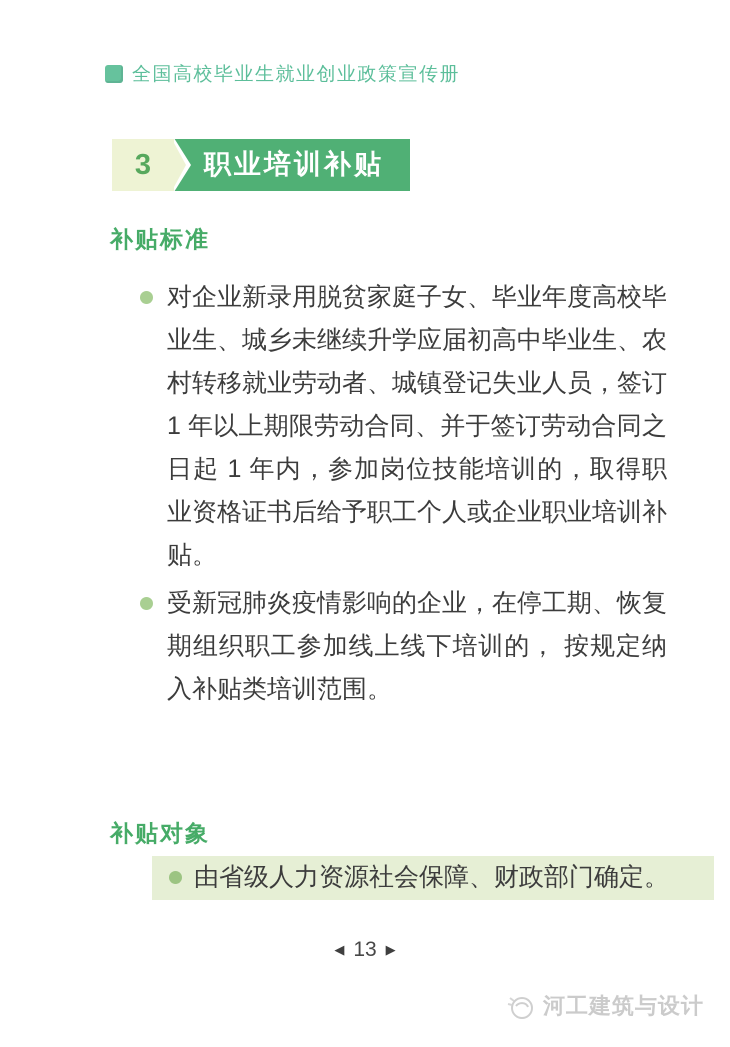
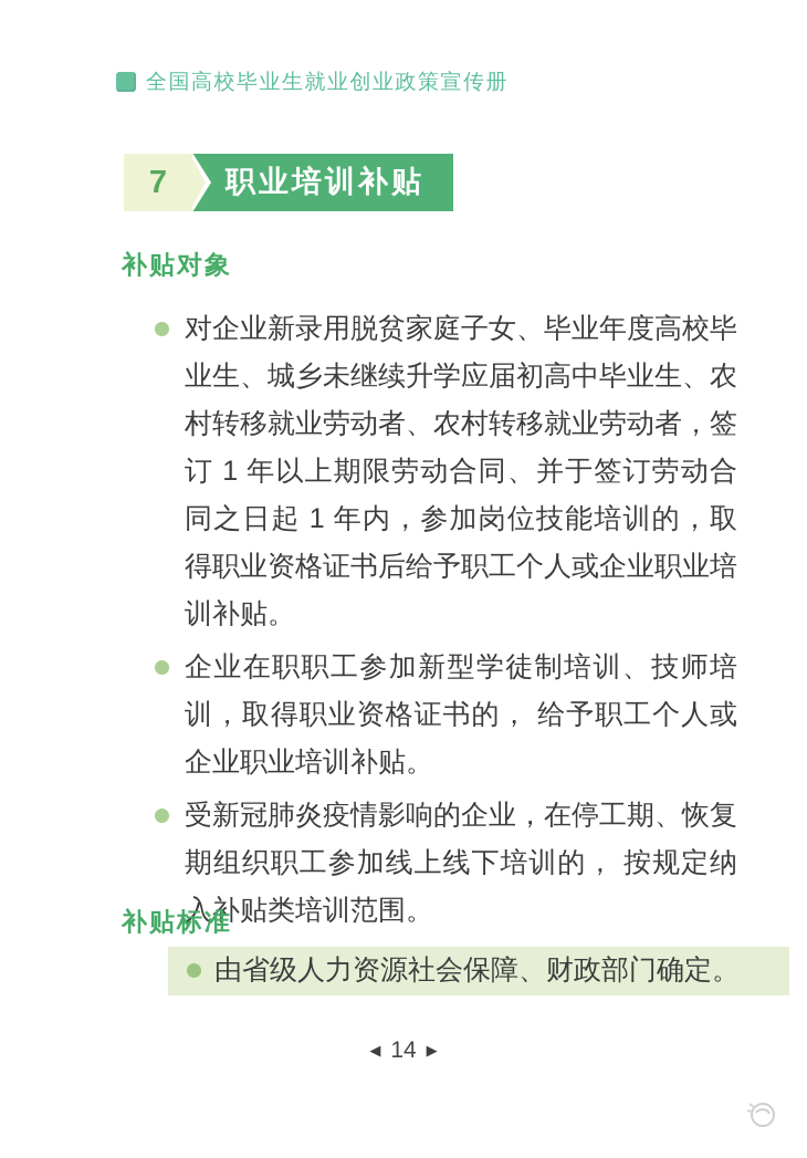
  全国高校毕业生就业创业政策宣传册
- 3
+ 7
  职业培训补贴
- 补贴标准
+ 补贴对象
- 对企业新录用脱贫家庭子女、毕业年度高校毕业生、城乡未继续升学应届初高中毕业生、农村转移就业劳动者、城镇登记失业人员，签订 1 年以上期限劳动合同、并于签订劳动合同之日起 1 年内，参加岗位技能培训的，取得职业资格证书后给予职工个人或企业职业培训补贴。
+ 对企业新录用脱贫家庭子女、毕业年度高校毕业生、城乡未继续升学应届初高中毕业生、农村转移就业劳动者、农村转移就业劳动者，签订 1 年以上期限劳动合同、并于签订劳动合同之日起 1 年内，参加岗位技能培训的，取得职业资格证书后给予职工个人或企业职业培训补贴。
+ 企业在职职工参加新型学徒制培训、技师培训，取得职业资格证书的， 给予职工个人或企业职业培训补贴。
  受新冠肺炎疫情影响的企业，在停工期、恢复期组织职工参加线上线下培训的， 按规定纳入补贴类培训范围。
- 补贴对象
+ 补贴标准
  由省级人力资源社会保障、财政部门确定。
  ◀
- 13
+ 14
  ▶
- 河工建筑与设计
